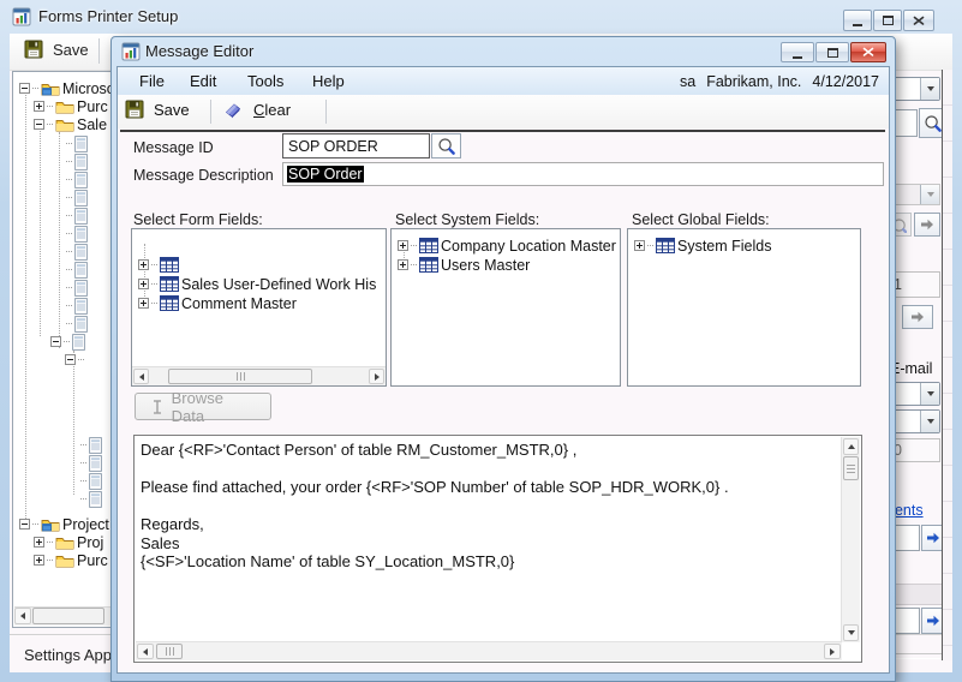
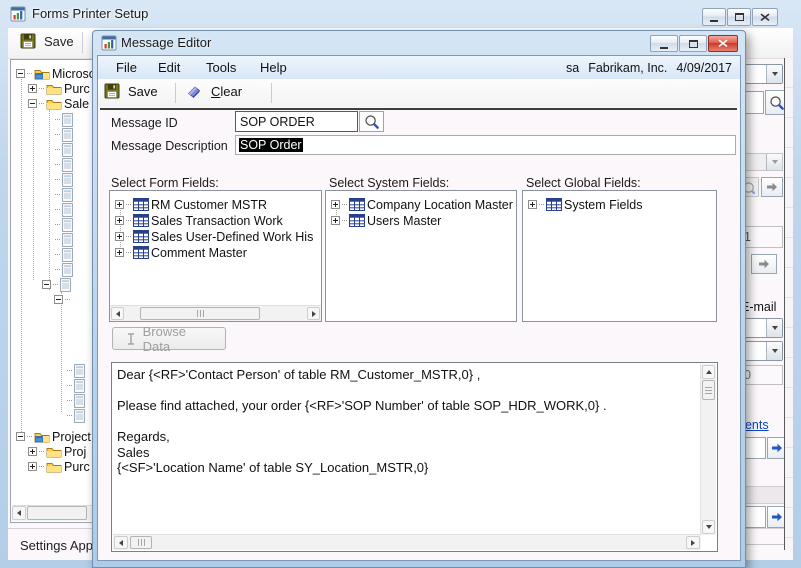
  Forms Printer Setup
  Save
  Micros
  Purc
  Sale
  Project
  Proj
  Purc
  Settings App
  1
  -mail
  0
  ents
  Message Editor
  File
  Edit
  Tools
  Help
  sa
  Fabrikam, Inc.
- 4/12/2017
+ 4/09/2017
  Save
  Clear
  Message ID
  SOP ORDER
  Message Description
  SOP Order
  Select Form Fields:
  Select System Fields:
  Select Global Fields:
+ RM Customer MSTR
+ Sales Transaction Work
  Sales User-Defined Work His
  Comment Master
  Company Location Master
  Users Master
  System Fields
  Browse Data
  Dear {<RF>'Contact Person' of table RM_Customer_MSTR,0} ,
  Please find attached, your order {<RF>'SOP Number' of table SOP_HDR_WORK,0} .
  Regards,
  Sales
  {<SF>'Location Name' of table SY_Location_MSTR,0}
